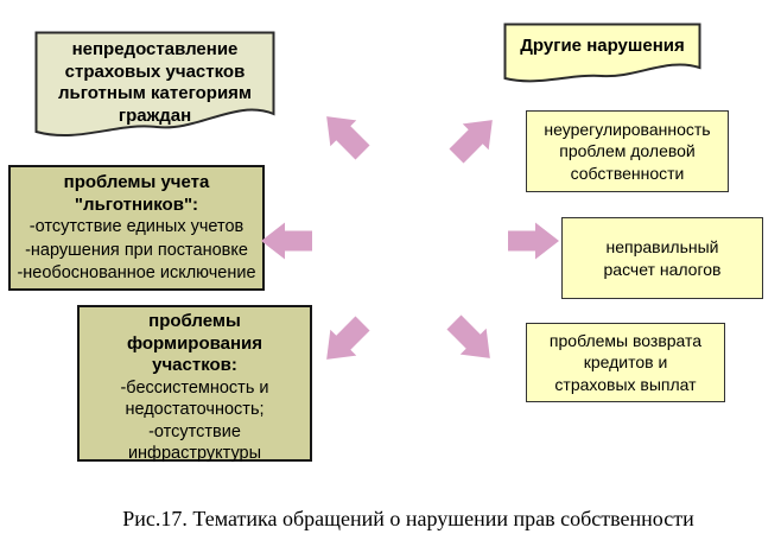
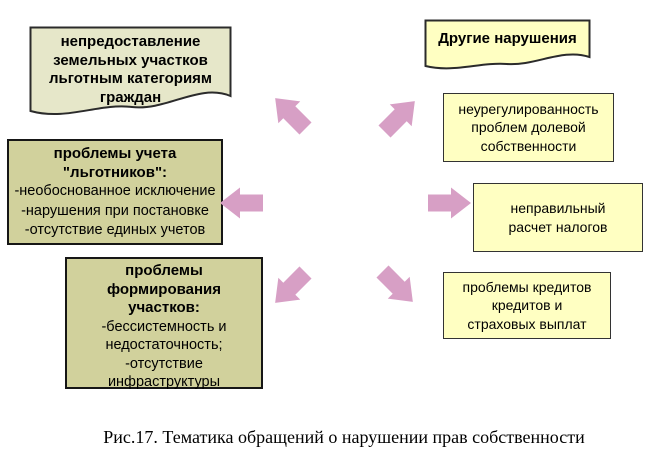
- непредоставление страховых участков льготным категориям граждан
+ непредоставление земельных участков льготным категориям граждан
  проблемы учета "льготников":
- -отсутствие единых учетов
+ -необоснованное исключение
  -нарушения при постановке
- -необоснованное исключение
+ -отсутствие единых учетов
  проблемы формирования участков:
  -бессистемность и
  недостаточность;
  -отсутствие
  инфраструктуры
  Другие нарушения
  неурегулированность проблем долевой собственности
  неправильный расчет налогов
- проблемы возврата кредитов и страховых выплат
+ проблемы кредитов кредитов и страховых выплат
  Рис.17. Тематика обращений о нарушении прав собственности
